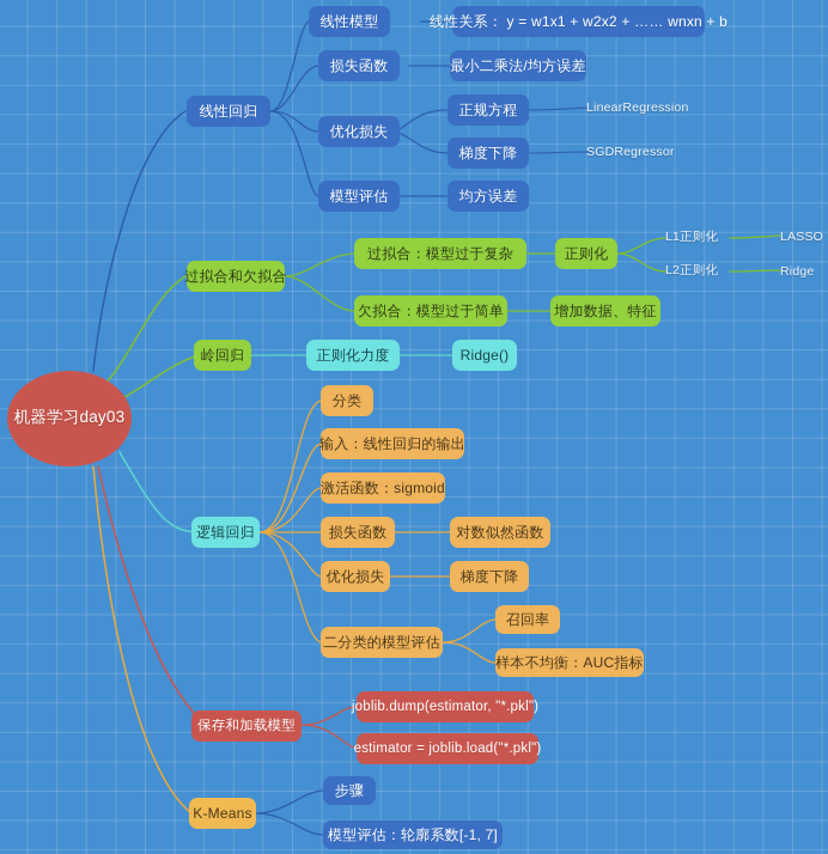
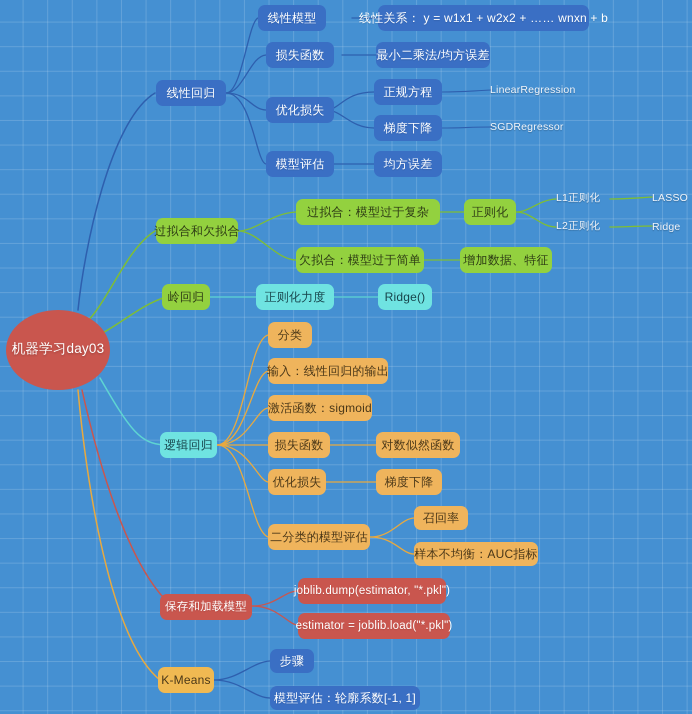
  机器学习day03
  线性回归
  线性模型
  线性关系： y = w1x1 + w2x2 + …… wnxn + b
  损失函数
  最小二乘法/均方误差
  优化损失
  正规方程
  LinearRegression
  梯度下降
  SGDRegressor
  模型评估
  均方误差
  过拟合和欠拟合
  过拟合：模型过于复杂
  正则化
  L1正则化
  LASSO
  L2正则化
  Ridge
  欠拟合：模型过于简单
  增加数据、特征
  岭回归
  正则化力度
  Ridge()
  逻辑回归
  分类
  输入：线性回归的输出
  激活函数：sigmoid
  损失函数
  对数似然函数
  优化损失
  梯度下降
  二分类的模型评估
  召回率
  样本不均衡：AUC指标
  保存和加载模型
  joblib.dump(estimator, "*.pkl")
  estimator = joblib.load("*.pkl")
  K-Means
  步骤
- 模型评估：轮廓系数[-1, 7]
+ 模型评估：轮廓系数[-1, 1]
